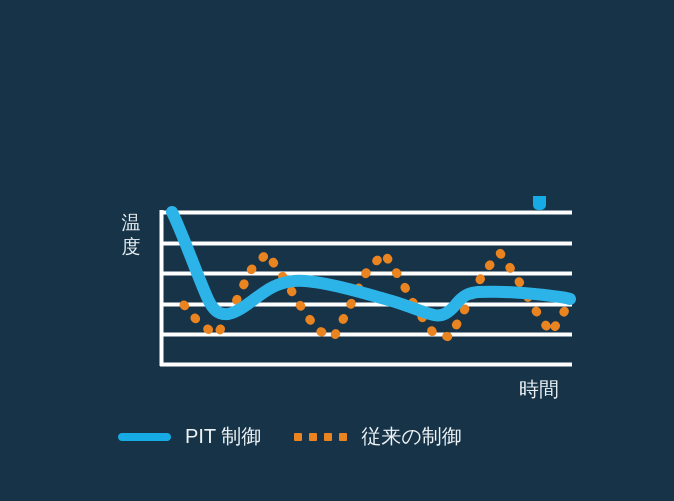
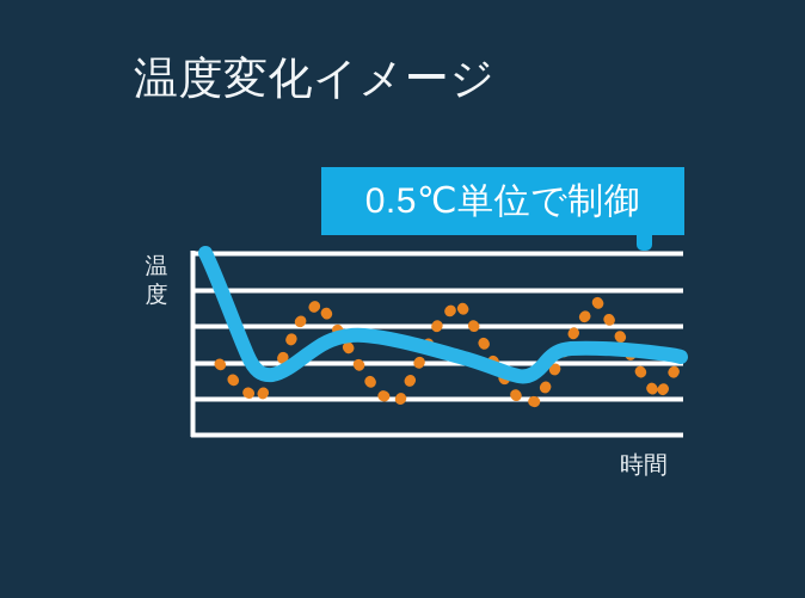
+ 温度変化イメージ
+ 0.5℃単位で制御
  温度
  時間
- PIT 制御
- 従来の制御
